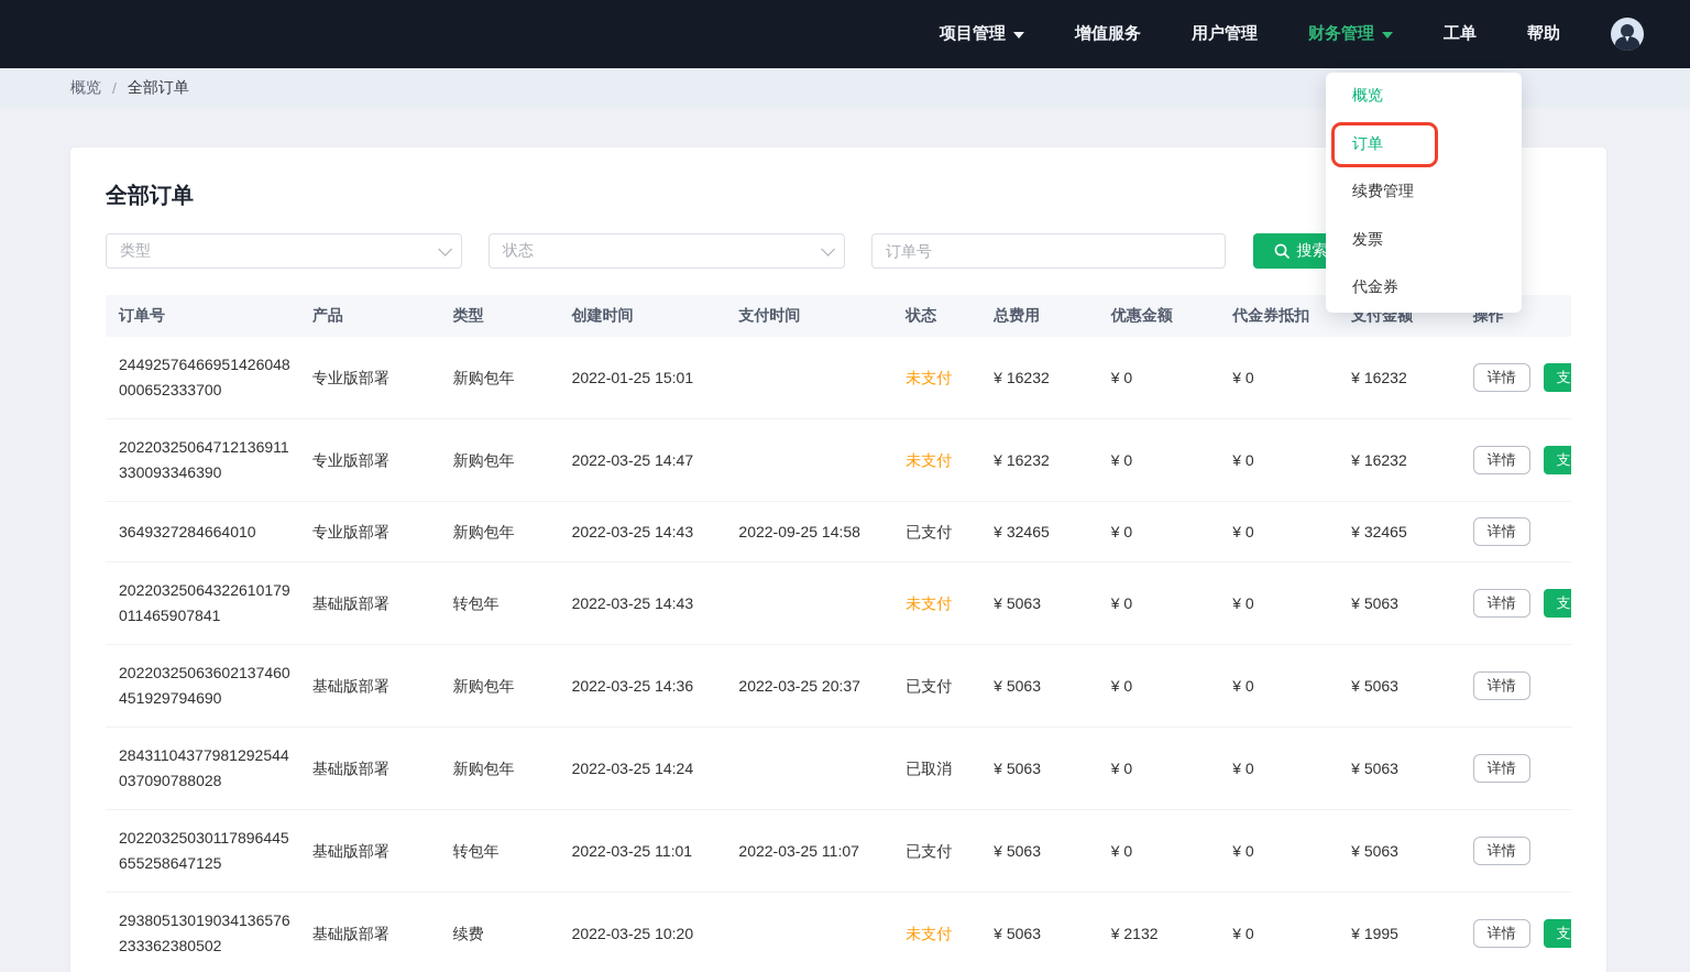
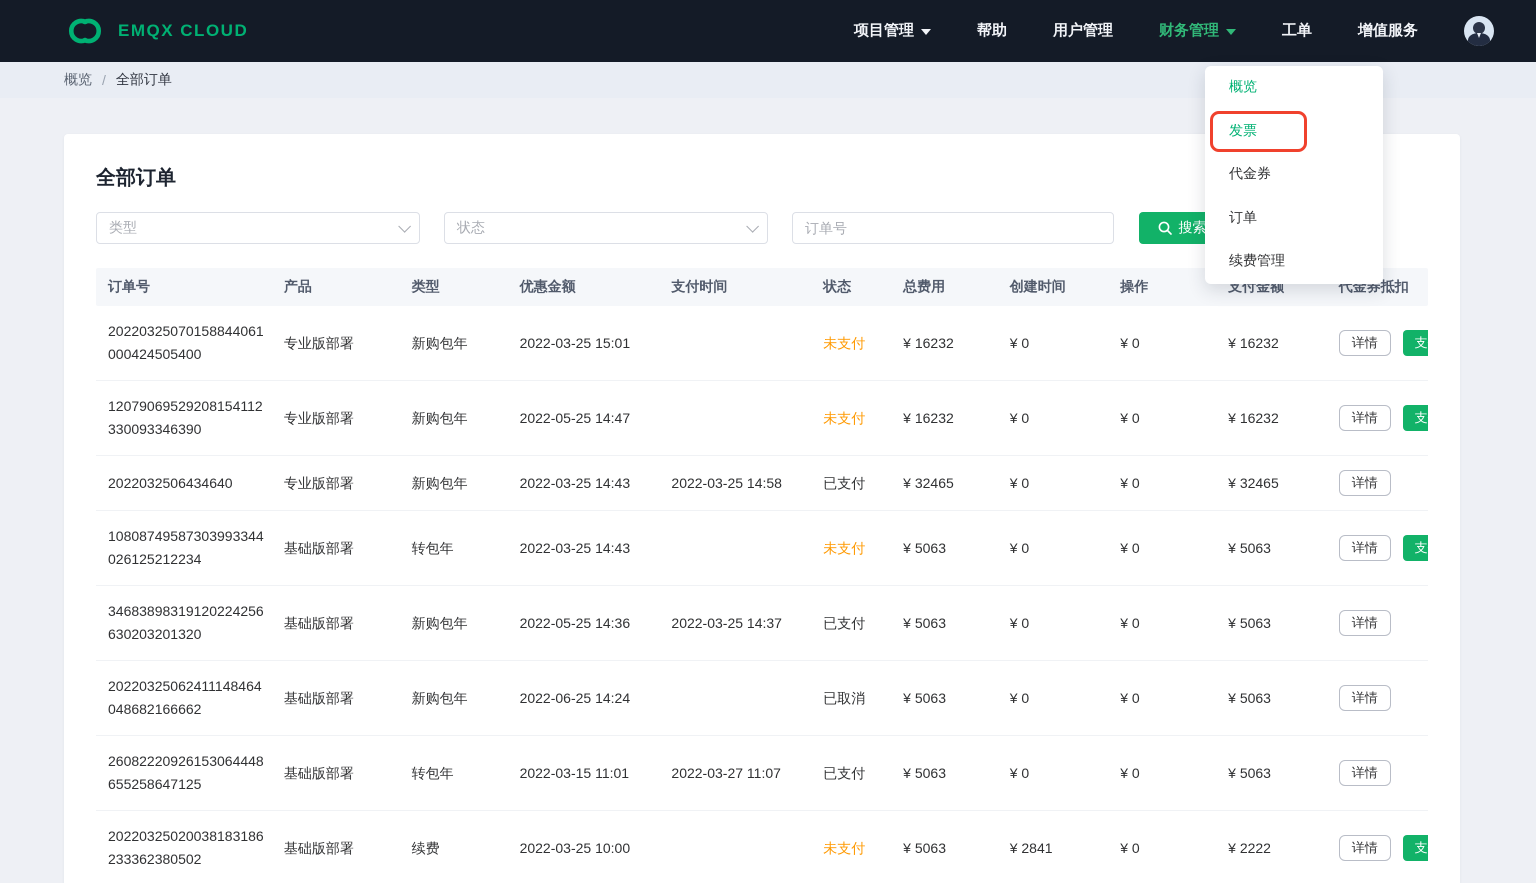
+ EMQX CLOUD
  项目管理
- 增值服务
+ 帮助
  用户管理
  财务管理
  工单
- 帮助
+ 增值服务
  概览
  /
  全部订单
  全部订单
  类型
  状态
  订单号
  搜索
  订单号
  产品
  类型
- 创建时间
+ 优惠金额
  支付时间
  状态
  总费用
- 优惠金额
+ 创建时间
- 代金券抵扣
+ 操作
  支付金额
- 操作
+ 代金券抵扣
- 24492576466951426048
+ 20220325070158844061
- 000652333700
+ 000424505400
  专业版部署
  新购包年
- 2022-01-25 15:01
+ 2022-03-25 15:01
  未支付
  ¥ 16232
  ¥ 0
  ¥ 0
  ¥ 16232
  详情 支
- 20220325064712136911
+ 12079069529208154112
  330093346390
  专业版部署
  新购包年
- 2022-03-25 14:47
+ 2022-05-25 14:47
  未支付
  ¥ 16232
  ¥ 0
  ¥ 0
  ¥ 16232
  详情 支
- 3649327284664010
+ 2022032506434640
  专业版部署
  新购包年
  2022-03-25 14:43
- 2022-09-25 14:58
+ 2022-03-25 14:58
  已支付
  ¥ 32465
  ¥ 0
  ¥ 0
  ¥ 32465
  详情
- 20220325064322610179
+ 10808749587303993344
- 011465907841
+ 026125212234
  基础版部署
  转包年
  2022-03-25 14:43
  未支付
  ¥ 5063
  ¥ 0
  ¥ 0
  ¥ 5063
  详情 支
- 20220325063602137460
+ 34683898319120224256
- 451929794690
+ 630203201320
  基础版部署
  新购包年
- 2022-03-25 14:36
+ 2022-05-25 14:36
- 2022-03-25 20:37
+ 2022-03-25 14:37
  已支付
  ¥ 5063
  ¥ 0
  ¥ 0
  ¥ 5063
  详情
- 28431104377981292544
+ 20220325062411148464
- 037090788028
+ 048682166662
  基础版部署
  新购包年
- 2022-03-25 14:24
+ 2022-06-25 14:24
  已取消
  ¥ 5063
  ¥ 0
  ¥ 0
  ¥ 5063
  详情
- 20220325030117896445
+ 26082220926153064448
  655258647125
  基础版部署
  转包年
- 2022-03-25 11:01
+ 2022-03-15 11:01
- 2022-03-25 11:07
+ 2022-03-27 11:07
  已支付
  ¥ 5063
  ¥ 0
  ¥ 0
  ¥ 5063
  详情
- 29380513019034136576
+ 20220325020038183186
  233362380502
  基础版部署
  续费
- 2022-03-25 10:20
+ 2022-03-25 10:00
  未支付
  ¥ 5063
- ¥ 2132
+ ¥ 2841
  ¥ 0
- ¥ 1995
+ ¥ 2222
  详情 支
  概览
- 订单
+ 发票
- 续费管理
+ 代金券
- 发票
+ 订单
- 代金券
+ 续费管理
